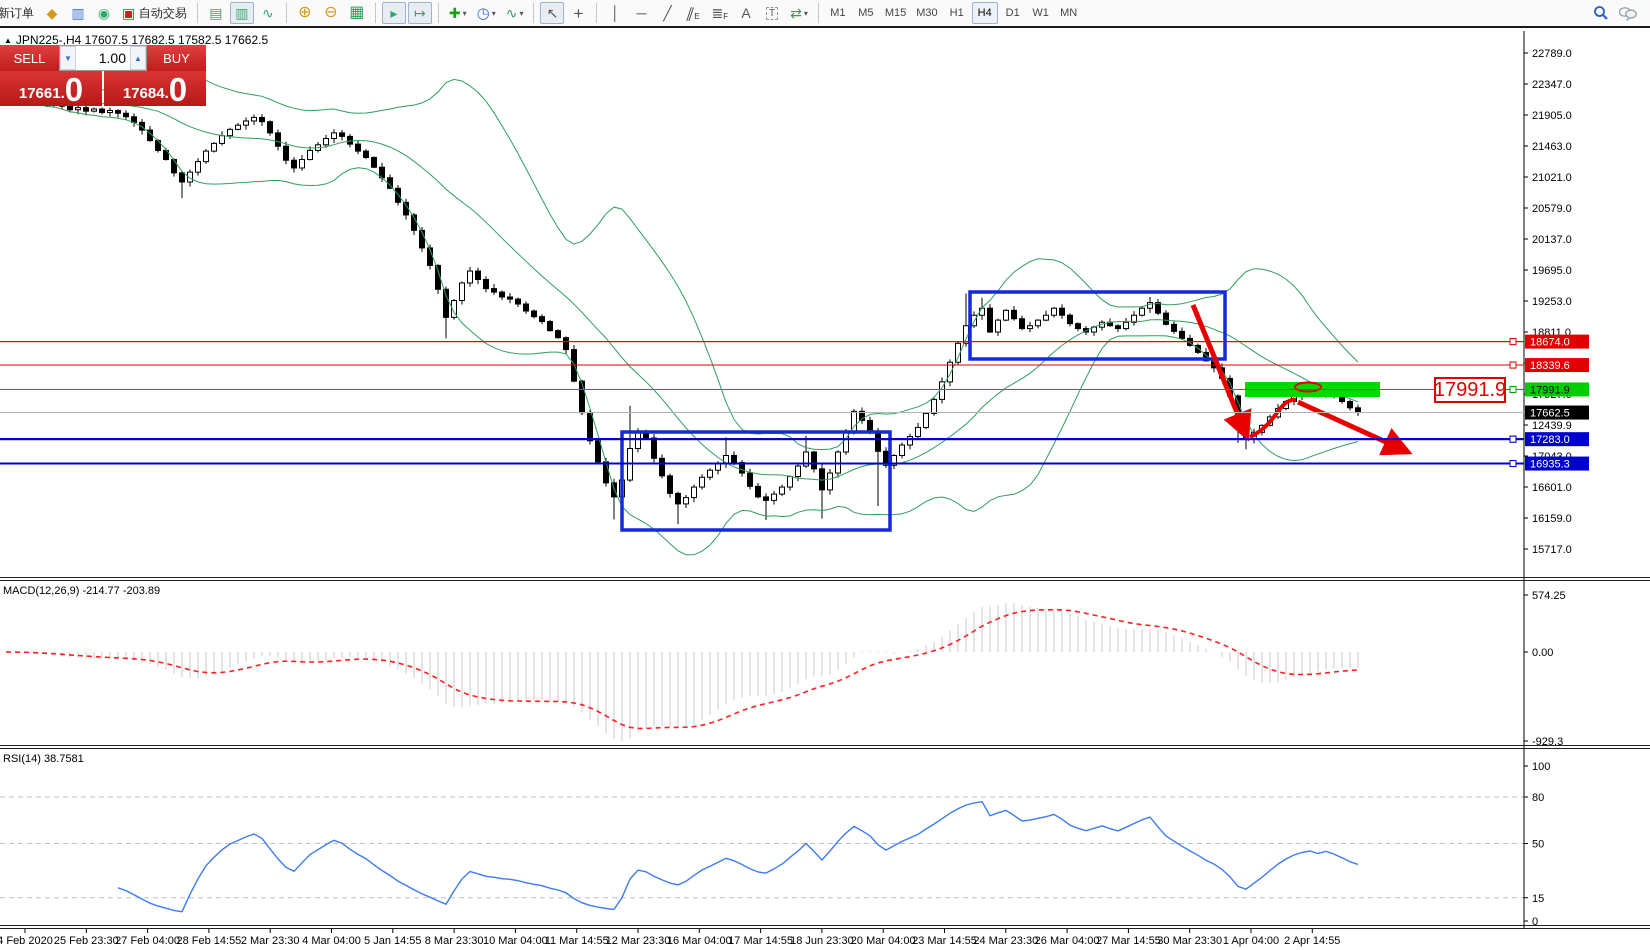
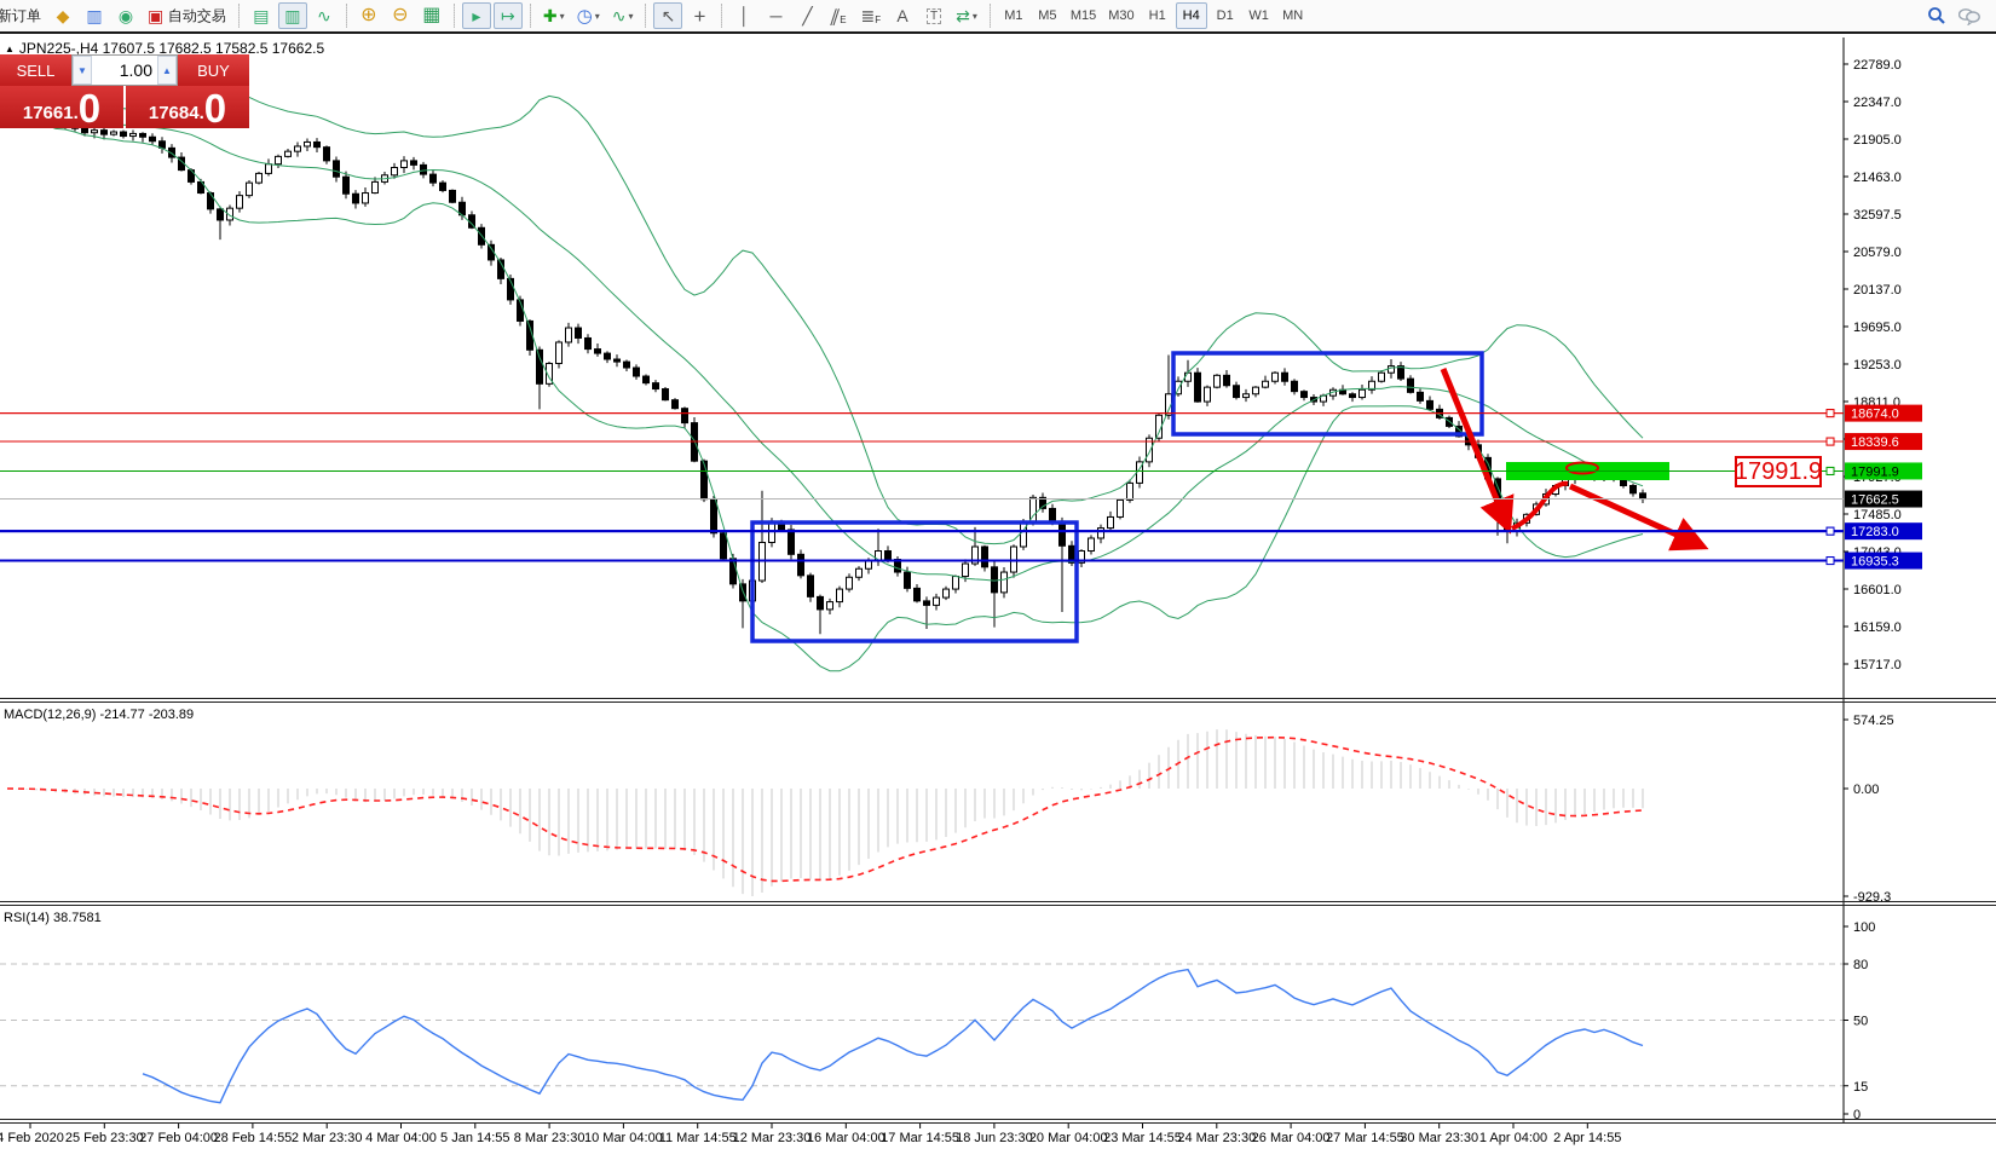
  新订单
  ◆
  ▥
  ◉
  ▣
  自动交易
  ▤
  ▥
  ∿
  ⊕
  ⊖
  ▦
  ▸
  ↦
  ✚
  ▾
  ◷
  ▾
  ∿
  ▾
  ↖
  +
  │
  ─
  ╱
  E
  ≣
  F
  A
  T
  ⇄
  ▾
  M1
  M5
  M15
  M30
  H1
  H4
  D1
  W1
  MN
  22789.0
  22347.0
  21905.0
  21463.0
- 21021.0
+ 32597.5
  20579.0
  20137.0
  19695.0
  19253.0
  18811.0
- 12439.9
+ 17485.0
  16601.0
  16159.0
  15717.0
  574.25
  0.00
  -929.3
  100
  80
  50
  15
  0
  4 Feb 2020
  25 Feb 23:30
  27 Feb 04:00
  28 Feb 14:55
  2 Mar 23:30
  4 Mar 04:00
  5 Jan 14:55
  8 Mar 23:30
  10 Mar 04:00
  11 Mar 14:55
  12 Mar 23:30
  16 Mar 04:00
  17 Mar 14:55
  18 Jun 23:30
  20 Mar 04:00
  23 Mar 14:55
  24 Mar 23:30
  26 Mar 04:00
  27 Mar 14:55
  30 Mar 23:30
  1 Apr 04:00
  2 Apr 14:55
  18674.0
  18339.6
  17991.9
  17662.5
  17283.0
  16935.3
  ▲ JPN225-,H4 17607.5 17682.5 17582.5 17662.5
  SELL
  ▼
  1.00
  ▲
  BUY
  17661
  .
  0
  17684
  .
  0
  MACD(12,26,9) -214.77 -203.89
  RSI(14) 38.7581
  17991.9
